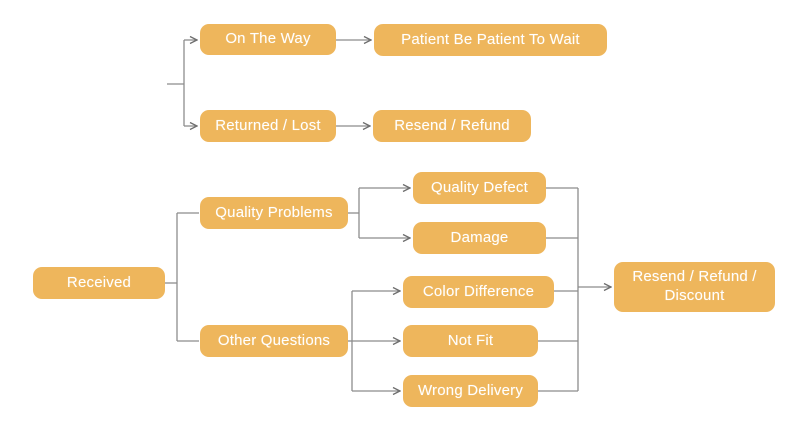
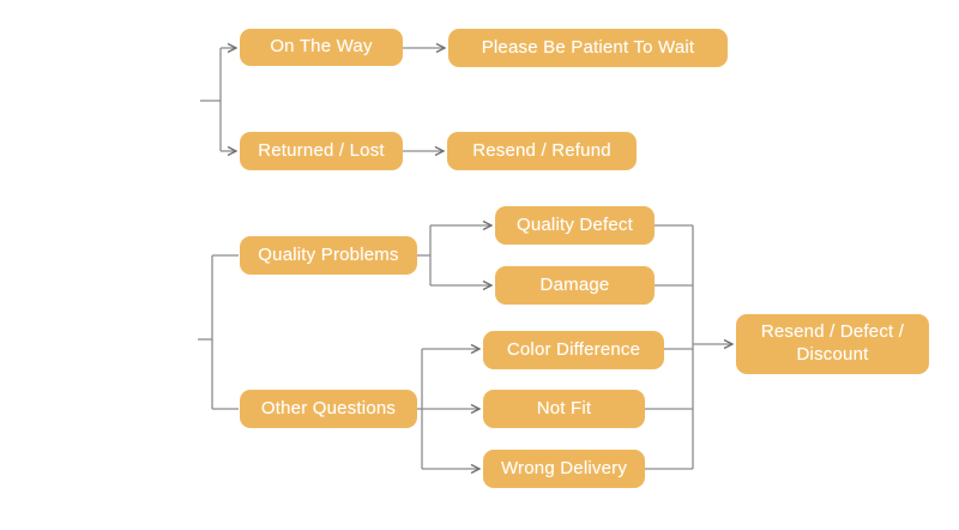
  On The Way
- Patient Be Patient To Wait
+ Please Be Patient To Wait
  Returned / Lost
  Resend / Refund
- Received
  Quality Problems
  Other Questions
  Quality Defect
  Damage
  Color Difference
  Not Fit
  Wrong Delivery
- Resend / Refund / Discount
+ Resend / Defect / Discount
